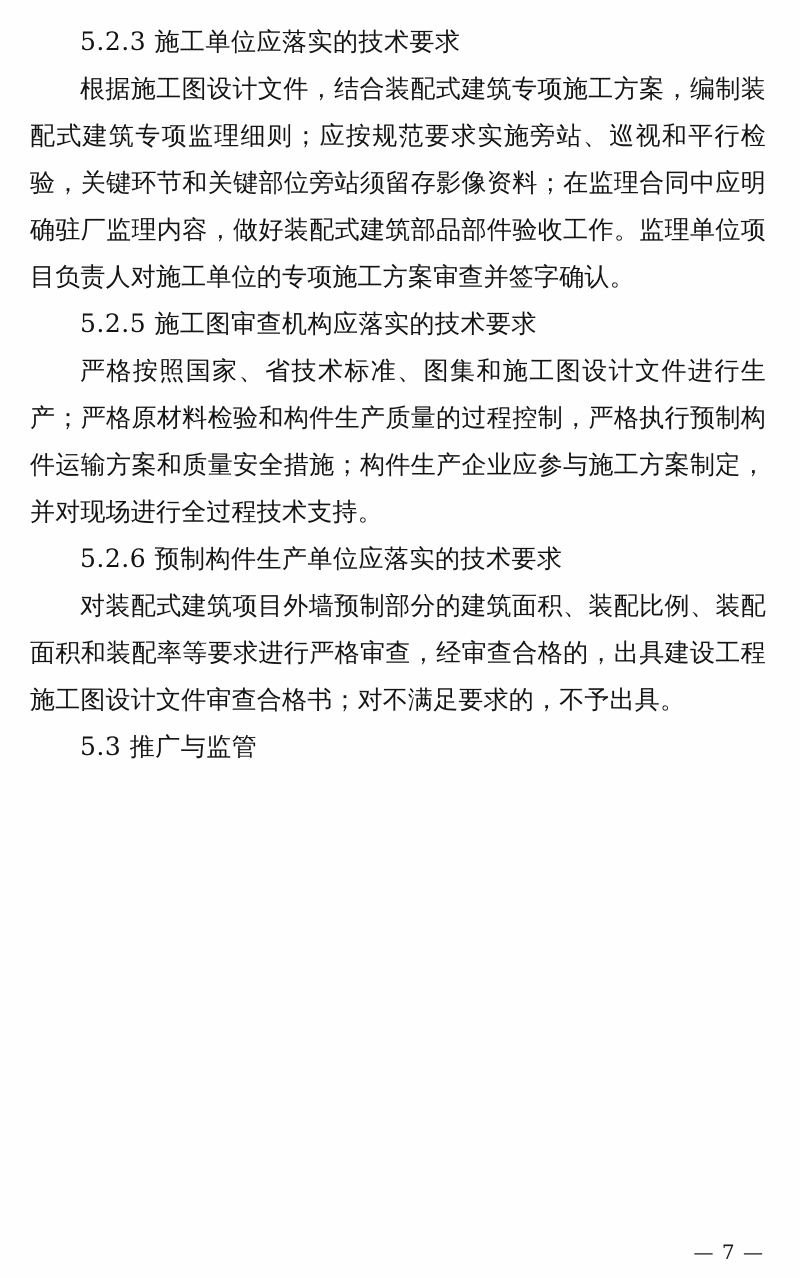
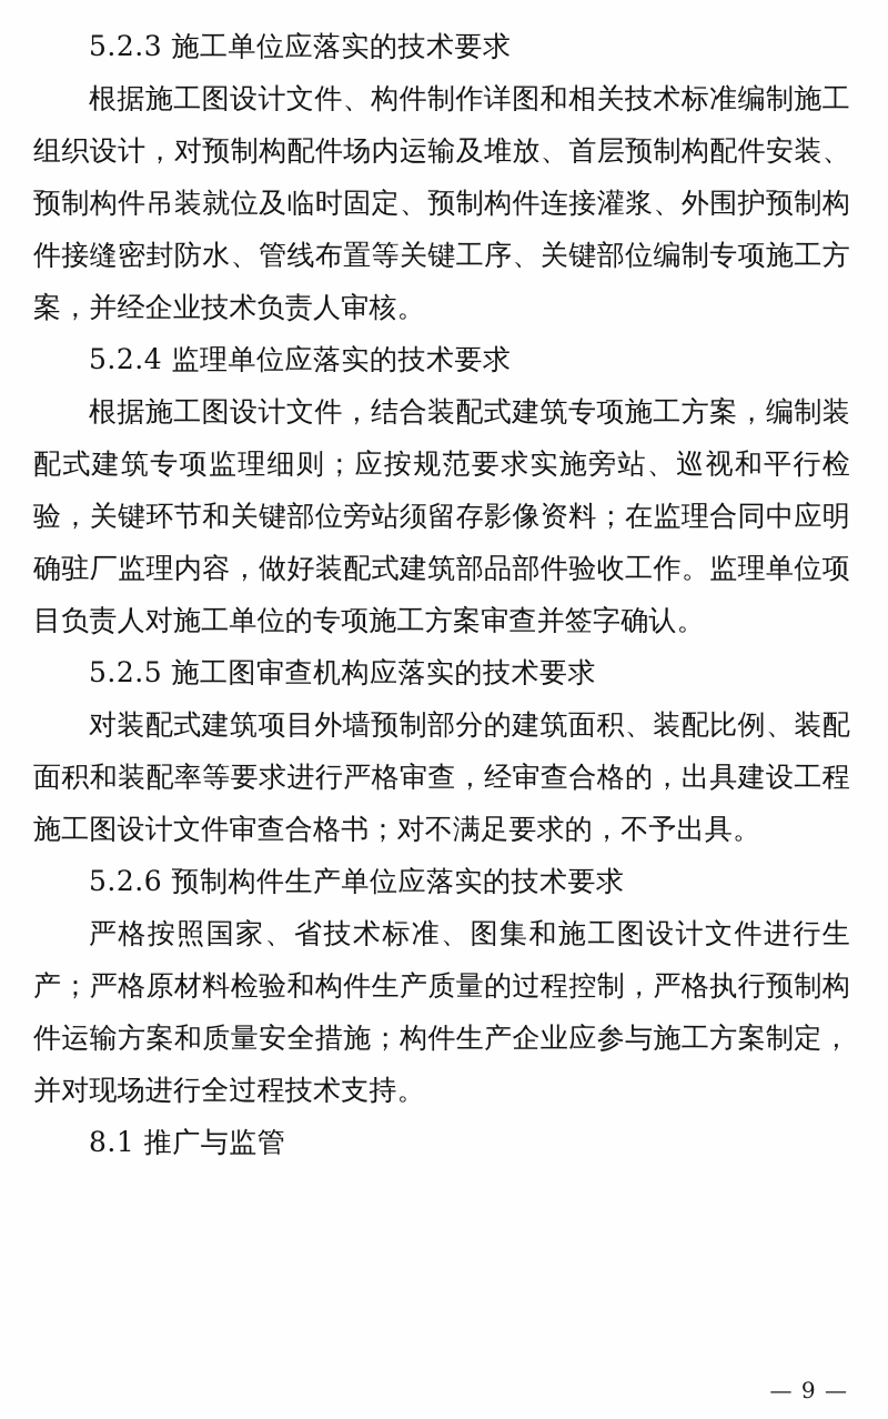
  5.2.3 施工单位应落实的技术要求
+ 根据施工图设计文件、构件制作详图和相关技术标准编制施工组织设计，对预制构配件场内运输及堆放、首层预制构配件安装、预制构件吊装就位及临时固定、预制构件连接灌浆、外围护预制构件接缝密封防水、管线布置等关键工序、关键部位编制专项施工方案，并经企业技术负责人审核。
+ 5.2.4 监理单位应落实的技术要求
  根据施工图设计文件，结合装配式建筑专项施工方案，编制装配式建筑专项监理细则；应按规范要求实施旁站、巡视和平行检验，关键环节和关键部位旁站须留存影像资料；在监理合同中应明确驻厂监理内容，做好装配式建筑部品部件验收工作。监理单位项目负责人对施工单位的专项施工方案审查并签字确认。
  5.2.5 施工图审查机构应落实的技术要求
- 严格按照国家、省技术标准、图集和施工图设计文件进行生产；严格原材料检验和构件生产质量的过程控制，严格执行预制构件运输方案和质量安全措施；构件生产企业应参与施工方案制定，并对现场进行全过程技术支持。
+ 对装配式建筑项目外墙预制部分的建筑面积、装配比例、装配面积和装配率等要求进行严格审查，经审查合格的，出具建设工程施工图设计文件审查合格书；对不满足要求的，不予出具。
  5.2.6 预制构件生产单位应落实的技术要求
- 对装配式建筑项目外墙预制部分的建筑面积、装配比例、装配面积和装配率等要求进行严格审查，经审查合格的，出具建设工程施工图设计文件审查合格书；对不满足要求的，不予出具。
+ 严格按照国家、省技术标准、图集和施工图设计文件进行生产；严格原材料检验和构件生产质量的过程控制，严格执行预制构件运输方案和质量安全措施；构件生产企业应参与施工方案制定，并对现场进行全过程技术支持。
- 5.3 推广与监管
+ 8.1 推广与监管
- — 7 —
+ — 9 —
